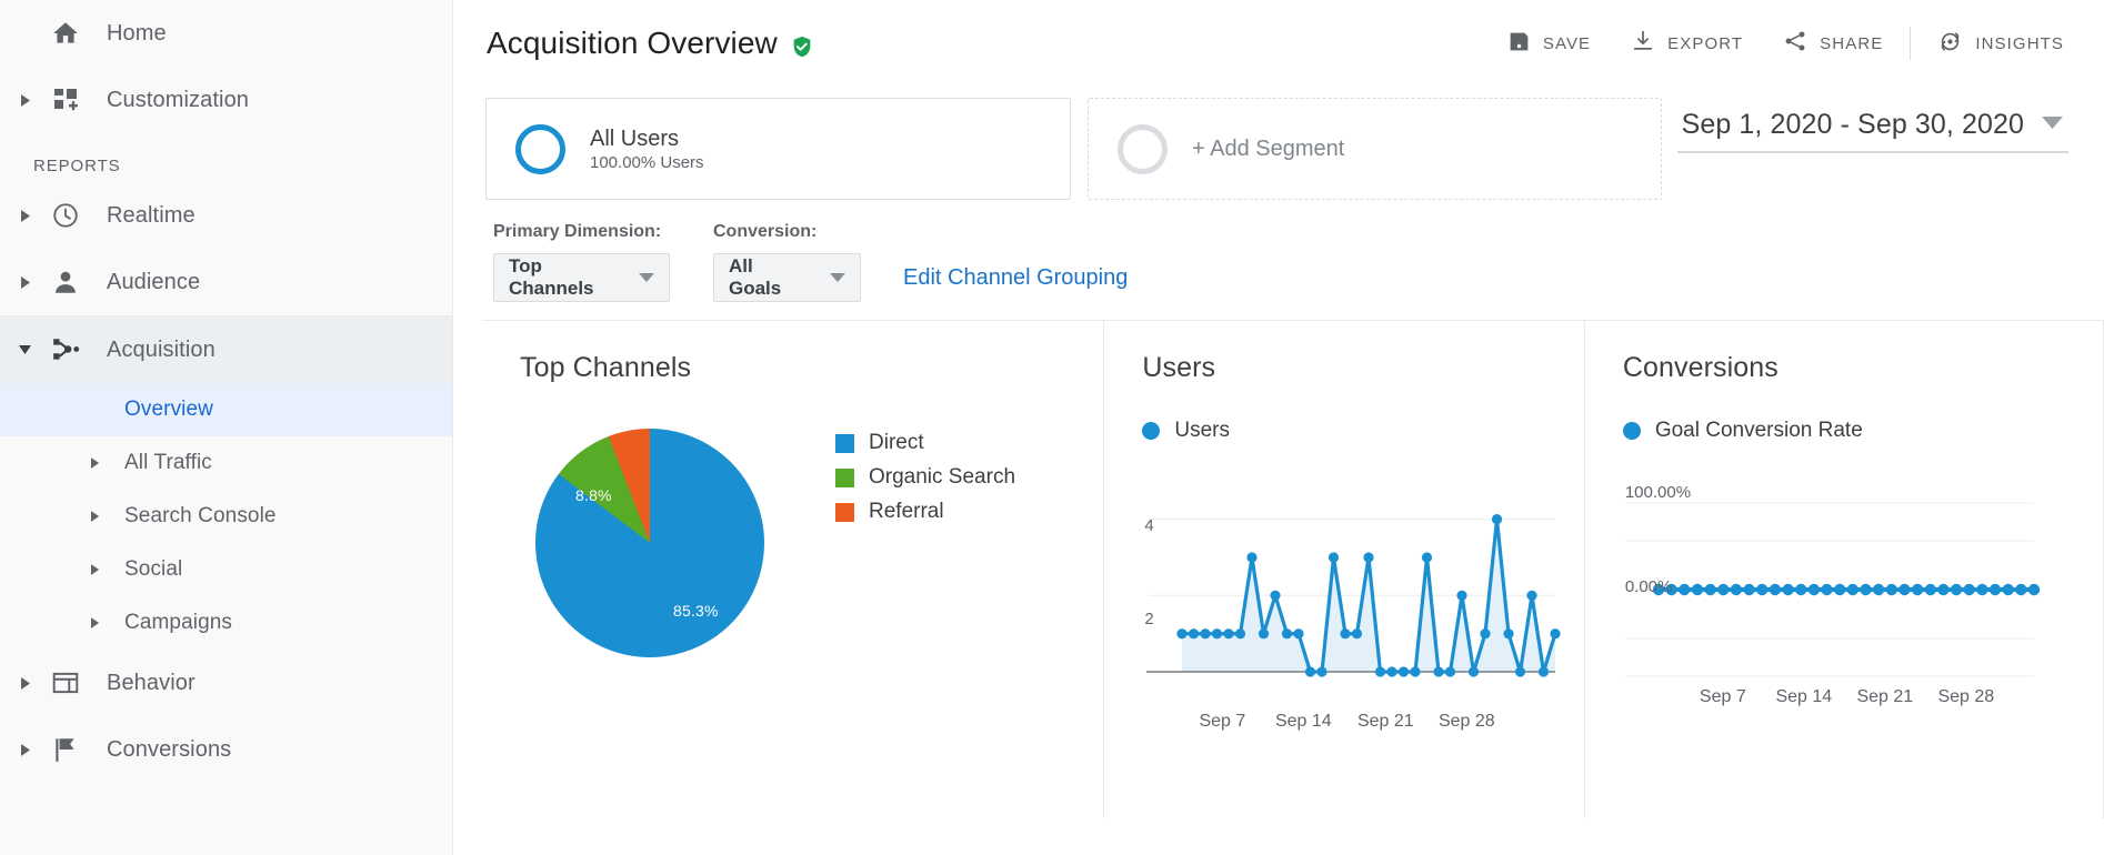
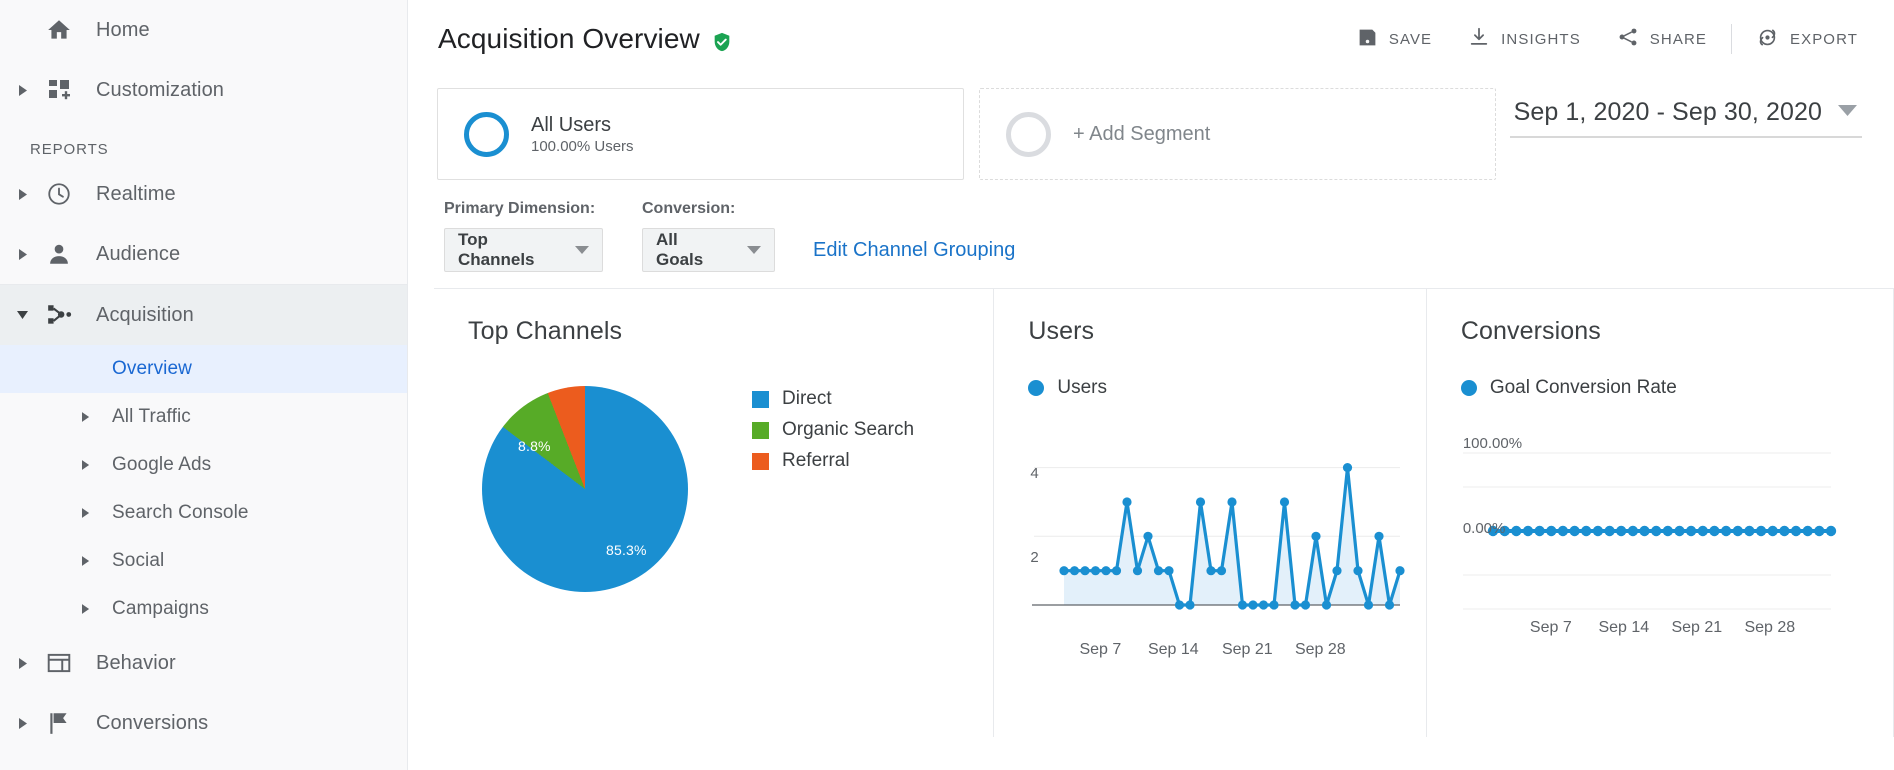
  Home
  Customization
  REPORTS
  Realtime
  Audience
  Acquisition
  Overview
  All Traffic
+ Google Ads
  Search Console
  Social
  Campaigns
  Behavior
  Conversions
  Acquisition Overview
  SAVE
- EXPORT
+ INSIGHTS
  SHARE
- INSIGHTS
+ EXPORT
  All Users
  100.00% Users
  + Add Segment
  Sep 1, 2020 - Sep 30, 2020
  Primary Dimension:
  Conversion:
  Top Channels
  All Goals
  Edit Channel Grouping
  Top Channels
  85.3%
  8.8%
  Direct
  Organic Search
  Referral
  Users
  Users
  4
  2
  Sep 7
  Sep 14
  Sep 21
  Sep 28
  Conversions
  Goal Conversion Rate
  100.00%
  0.00%
  Sep 7
  Sep 14
  Sep 21
  Sep 28
